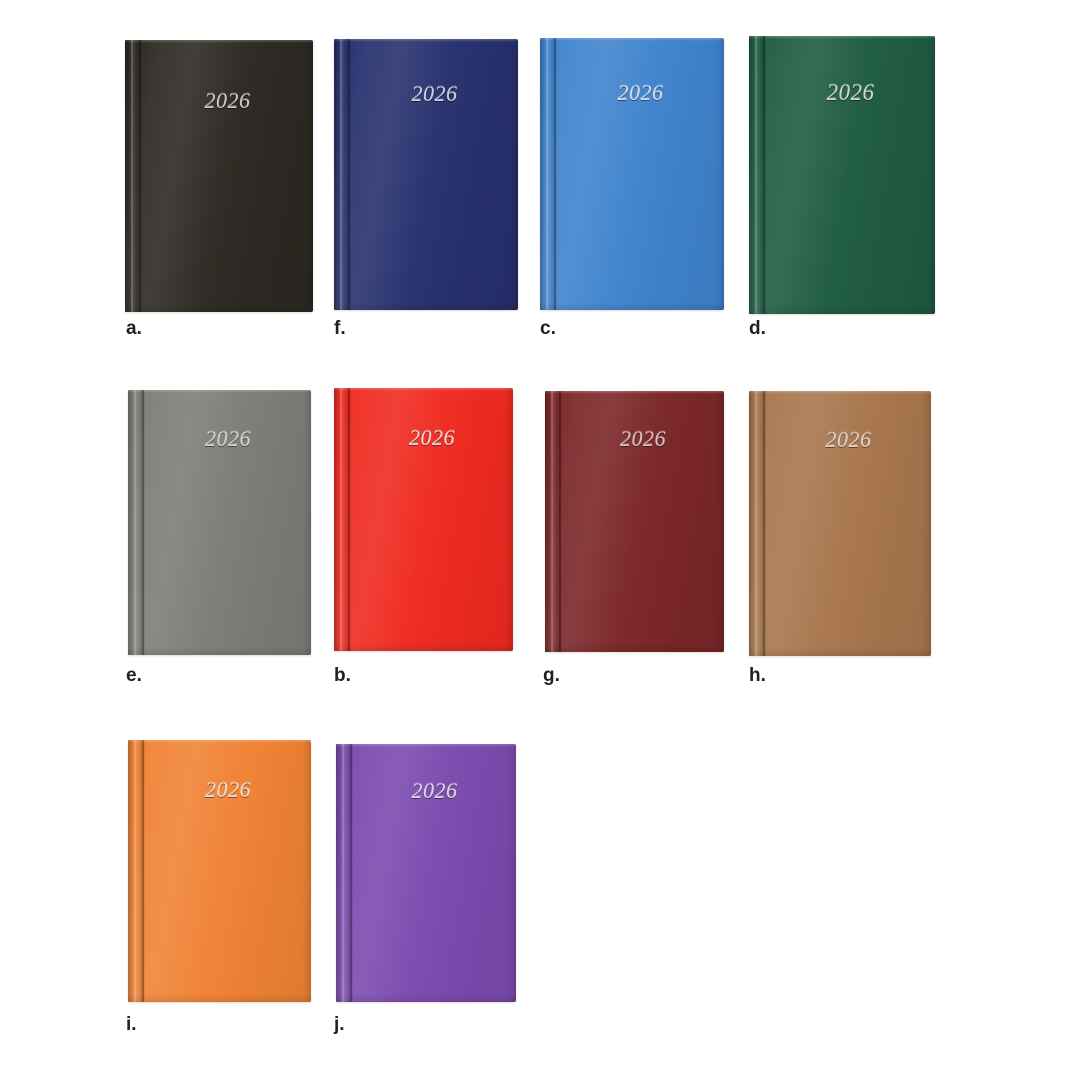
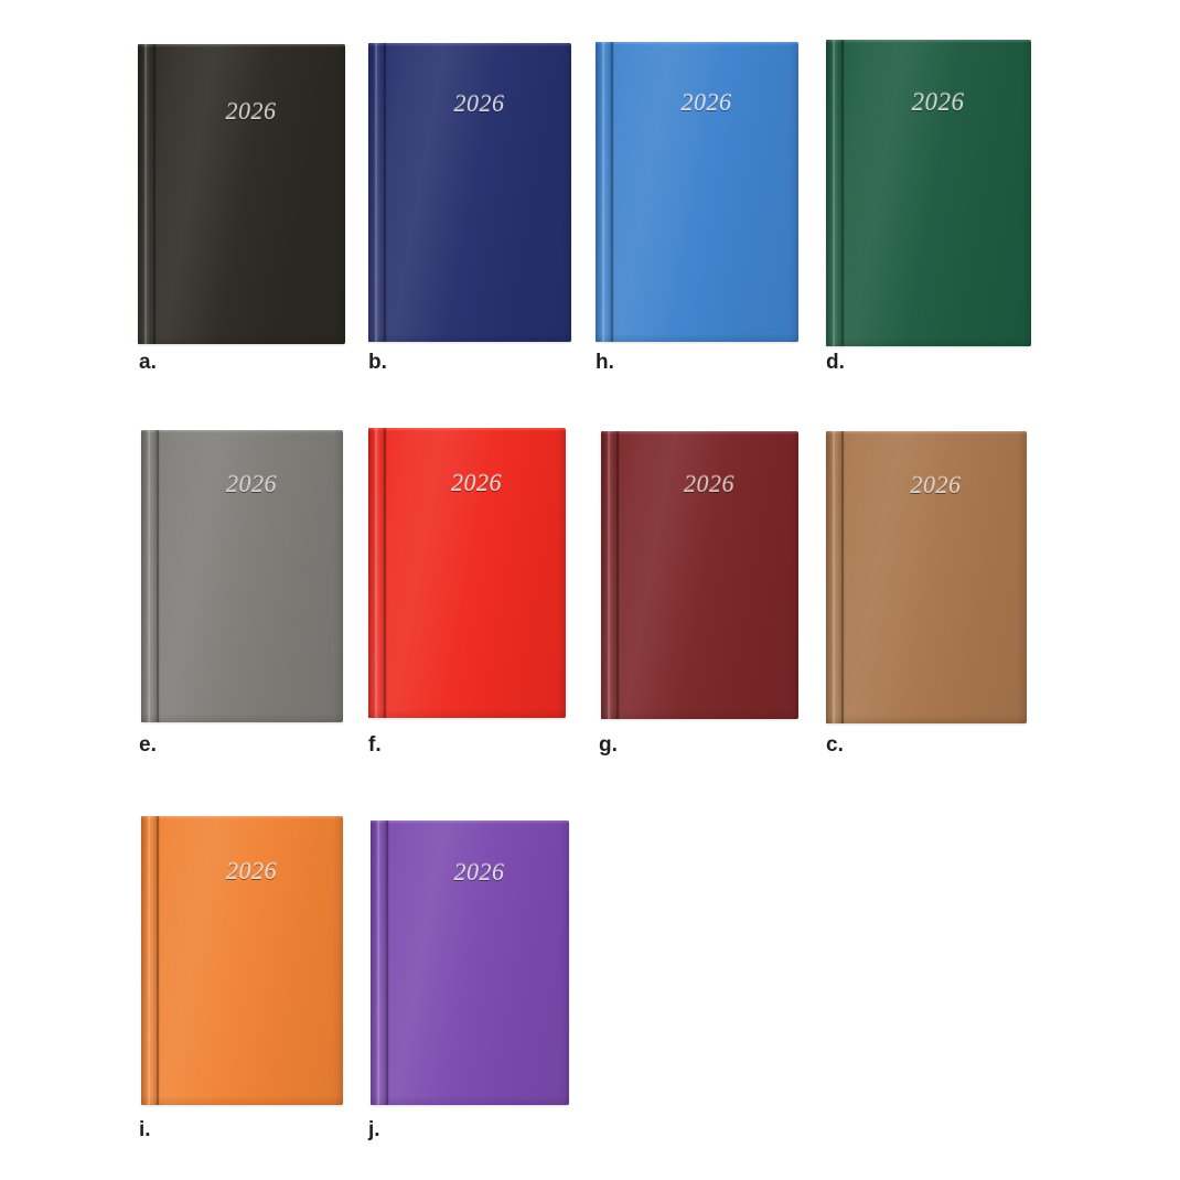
  2026
  a.
  2026
- f.
+ b.
  2026
- c.
+ h.
  2026
  d.
  2026
  e.
  2026
- b.
+ f.
  2026
  g.
  2026
- h.
+ c.
  2026
  i.
  2026
  j.
